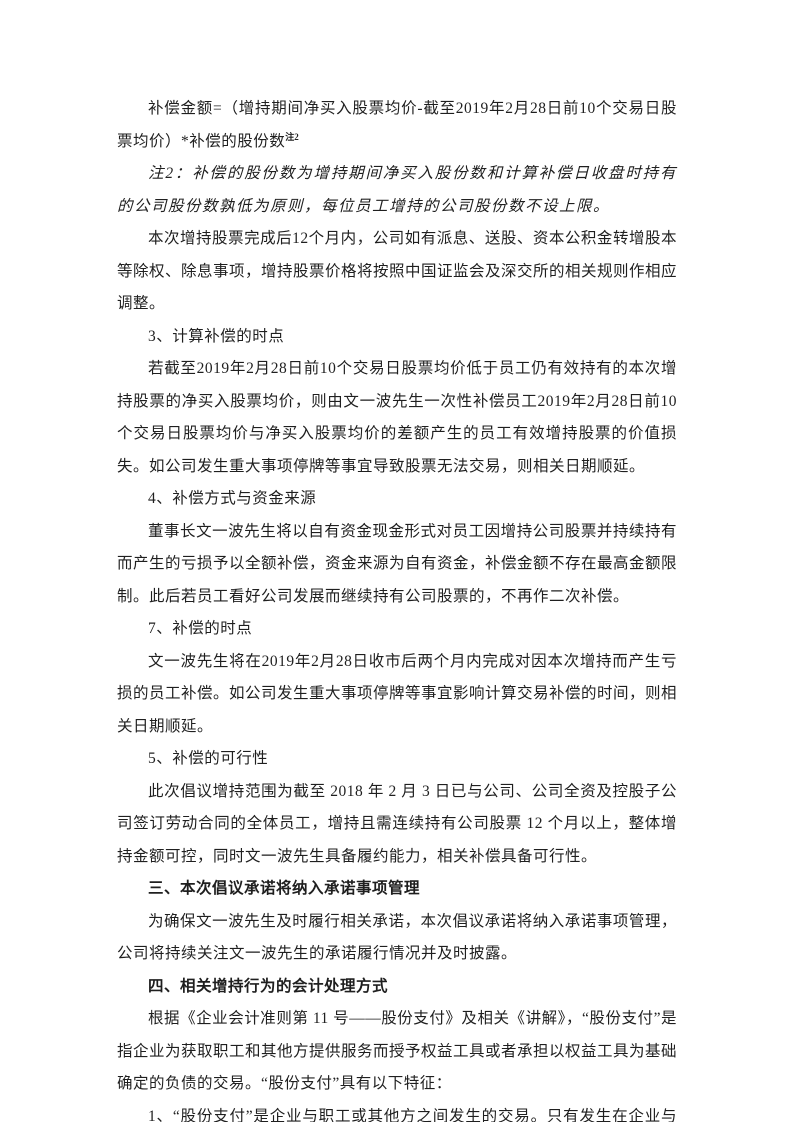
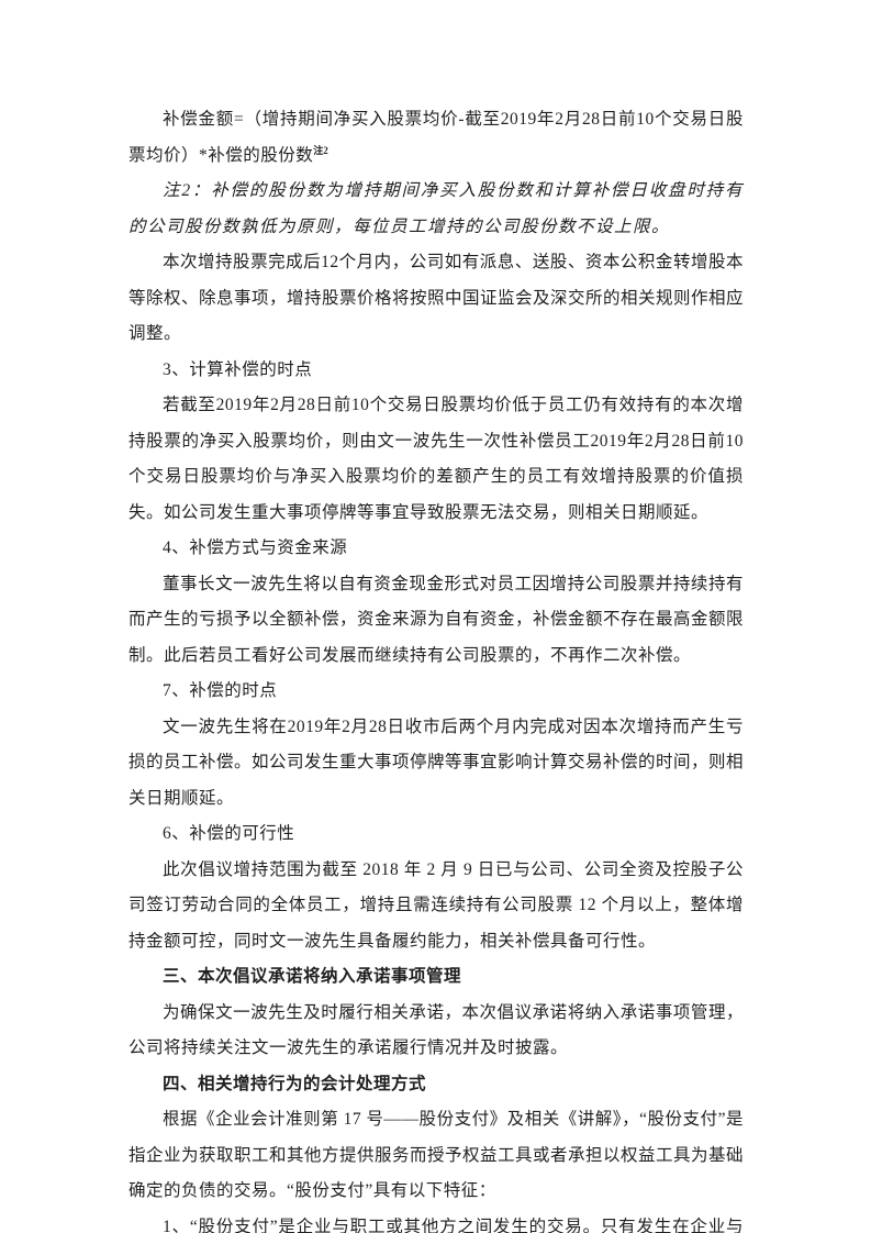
  补偿金额=（增持期间净买入股票均价-截至2019年2月28日前10个交易日股票均价）*补偿的股份数注2
  注2：补偿的股份数为增持期间净买入股份数和计算补偿日收盘时持有的公司股份数孰低为原则，每位员工增持的公司股份数不设上限。
  本次增持股票完成后12个月内，公司如有派息、送股、资本公积金转增股本等除权、除息事项，增持股票价格将按照中国证监会及深交所的相关规则作相应调整。
  3、计算补偿的时点
  若截至2019年2月28日前10个交易日股票均价低于员工仍有效持有的本次增持股票的净买入股票均价，则由文一波先生一次性补偿员工2019年2月28日前10个交易日股票均价与净买入股票均价的差额产生的员工有效增持股票的价值损失。如公司发生重大事项停牌等事宜导致股票无法交易，则相关日期顺延。
  4、补偿方式与资金来源
  董事长文一波先生将以自有资金现金形式对员工因增持公司股票并持续持有而产生的亏损予以全额补偿，资金来源为自有资金，补偿金额不存在最高金额限制。此后若员工看好公司发展而继续持有公司股票的，不再作二次补偿。
  7、补偿的时点
  文一波先生将在2019年2月28日收市后两个月内完成对因本次增持而产生亏损的员工补偿。如公司发生重大事项停牌等事宜影响计算交易补偿的时间，则相关日期顺延。
- 5、补偿的可行性
+ 6、补偿的可行性
- 此次倡议增持范围为截至 2018 年 2 月 3 日已与公司、公司全资及控股子公司签订劳动合同的全体员工，增持且需连续持有公司股票 12 个月以上，整体增持金额可控，同时文一波先生具备履约能力，相关补偿具备可行性。
+ 此次倡议增持范围为截至 2018 年 2 月 9 日已与公司、公司全资及控股子公司签订劳动合同的全体员工，增持且需连续持有公司股票 12 个月以上，整体增持金额可控，同时文一波先生具备履约能力，相关补偿具备可行性。
  三、本次倡议承诺将纳入承诺事项管理
  为确保文一波先生及时履行相关承诺，本次倡议承诺将纳入承诺事项管理，公司将持续关注文一波先生的承诺履行情况并及时披露。
  四、相关增持行为的会计处理方式
- 根据《企业会计准则第 11 号——股份支付》及相关《讲解》，“股份支付”是指企业为获取职工和其他方提供服务而授予权益工具或者承担以权益工具为基础确定的负债的交易。“股份支付”具有以下特征：
+ 根据《企业会计准则第 17 号——股份支付》及相关《讲解》，“股份支付”是指企业为获取职工和其他方提供服务而授予权益工具或者承担以权益工具为基础确定的负债的交易。“股份支付”具有以下特征：
  1、“股份支付”是企业与职工或其他方之间发生的交易。只有发生在企业与
